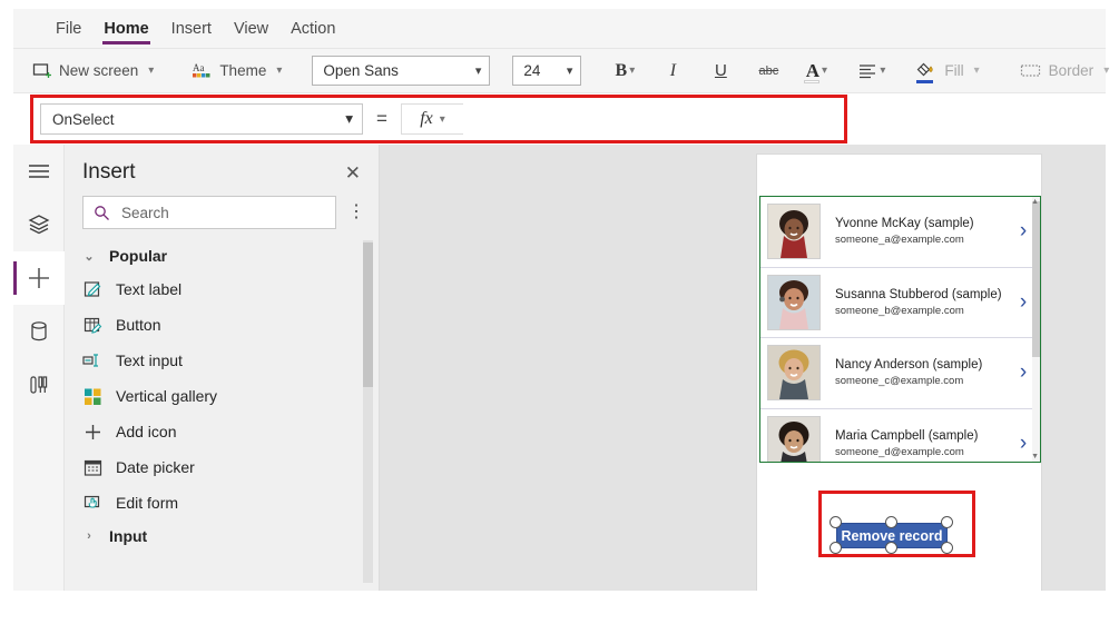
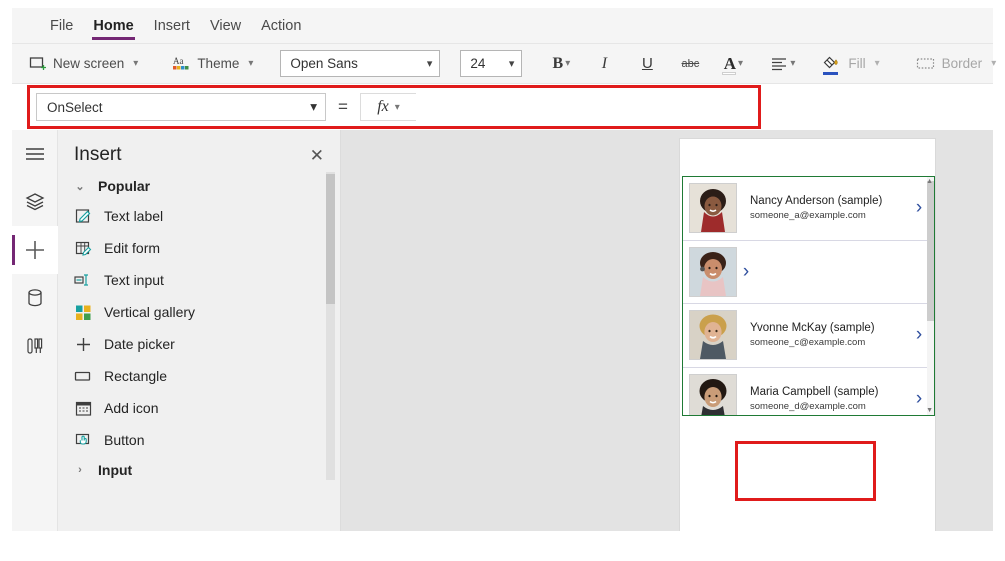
  File
  Home
  Insert
  View
  Action
  New screen
  ▾
  Aa
  Theme
  ▾
  Open Sans
  ▾
  24
  ▾
  B
  ▾
  I
  U
  abc
  A
  ▾
  ▾
  Fill
  ▾
  Border
  ▾
  OnSelect
  ▾
  =
  fx
  ▾
  Insert
  ✕
- Search
- ⋮
  ⌄
  Popular
  Text label
- Button
+ Edit form
  Text input
  Vertical gallery
- Add icon
+ Date picker
+ Rectangle
- Date picker
+ Add icon
- Edit form
+ Button
  ›
  Input
- Yvonne McKay (sample)
+ Nancy Anderson (sample)
  someone_a@example.com
  ›
- Susanna Stubberod (sample)
- someone_b@example.com
  ›
- Nancy Anderson (sample)
+ Yvonne McKay (sample)
  someone_c@example.com
  ›
  Maria Campbell (sample)
  someone_d@example.com
  ›
- Remove record
